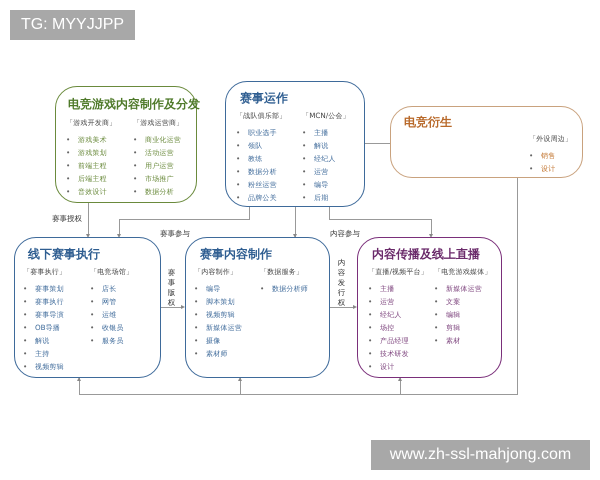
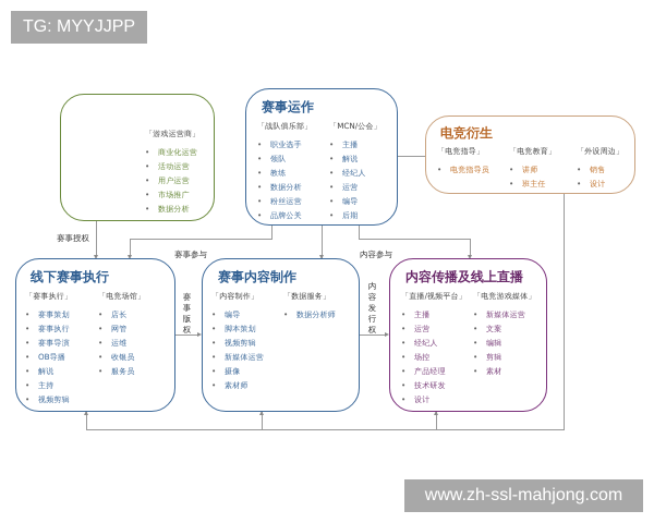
  TG: MYYJJPP
  赛事授权
  赛事参与
  内容参与
  赛事版权
  内容发行权
- 电竞游戏内容制作及分发
- 「游戏开发商」
- 游戏美术
- 游戏策划
- 前端主程
- 后端主程
- 音效设计
  「游戏运营商」
  商业化运营
  活动运营
  用户运营
  市场推广
  数据分析
  赛事运作
  「战队俱乐部」
  职业选手
  领队
  教练
  数据分析
  粉丝运营
  品牌公关
  「MCN/公会」
  主播
  解说
  经纪人
  运营
  编导
  后期
  电竞衍生
+ 「电竞指导」
+ 电竞指导员
+ 「电竞教育」
+ 讲师
+ 班主任
  「外设周边」
  销售
  设计
  线下赛事执行
  「赛事执行」
  赛事策划
  赛事执行
  赛事导演
  OB导播
  解说
  主持
  视频剪辑
  「电竞场馆」
  店长
  网管
  运维
  收银员
  服务员
  赛事内容制作
  「内容制作」
  编导
  脚本策划
  视频剪辑
  新媒体运营
  摄像
  素材师
  「数据服务」
  数据分析师
  内容传播及线上直播
  「直播/视频平台」
  主播
  运营
  经纪人
  场控
  产品经理
  技术研发
  设计
  「电竞游戏媒体」
  新媒体运营
  文案
  编辑
  剪辑
  素材
  www.zh-ssl-mahjong.com
